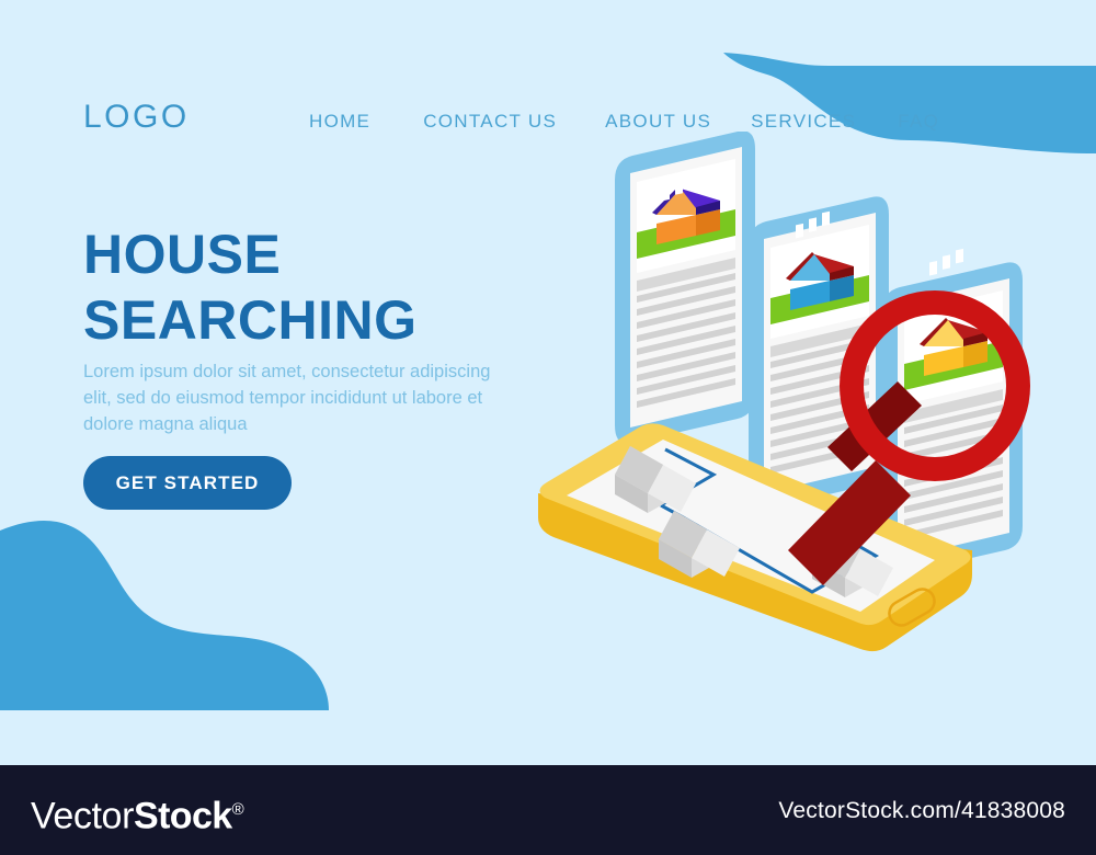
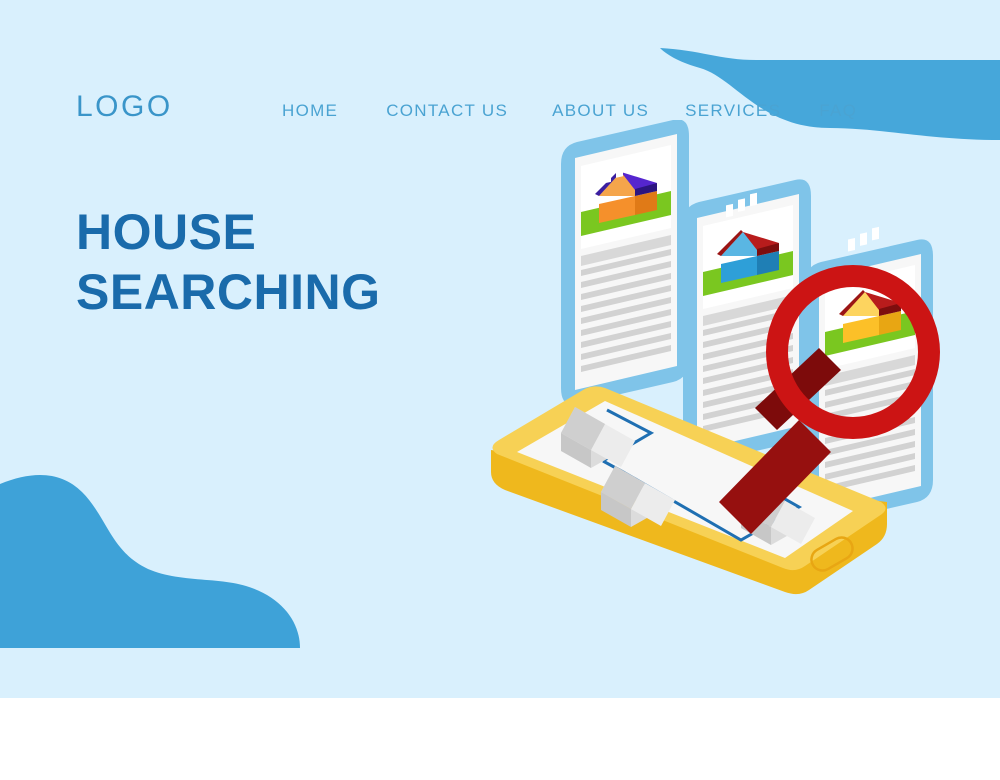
  LOGO
  HOME
  CONTACT US
  ABOUT US
  SERVICES
  HOUSE
  SEARCHING
- Lorem ipsum dolor sit amet, consectetur adipiscing elit, sed do eiusmod tempor incididunt ut labore et dolore magna aliqua
- GET STARTED
- VectorStock®
- VectorStock.com/41838008
